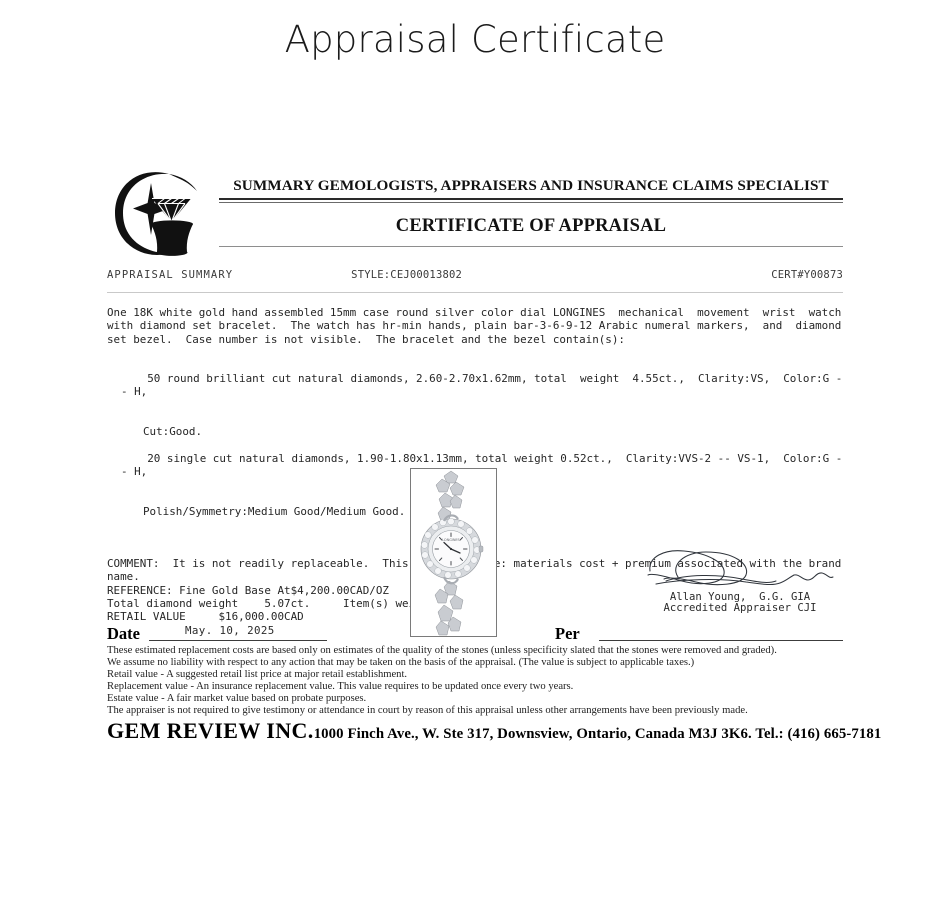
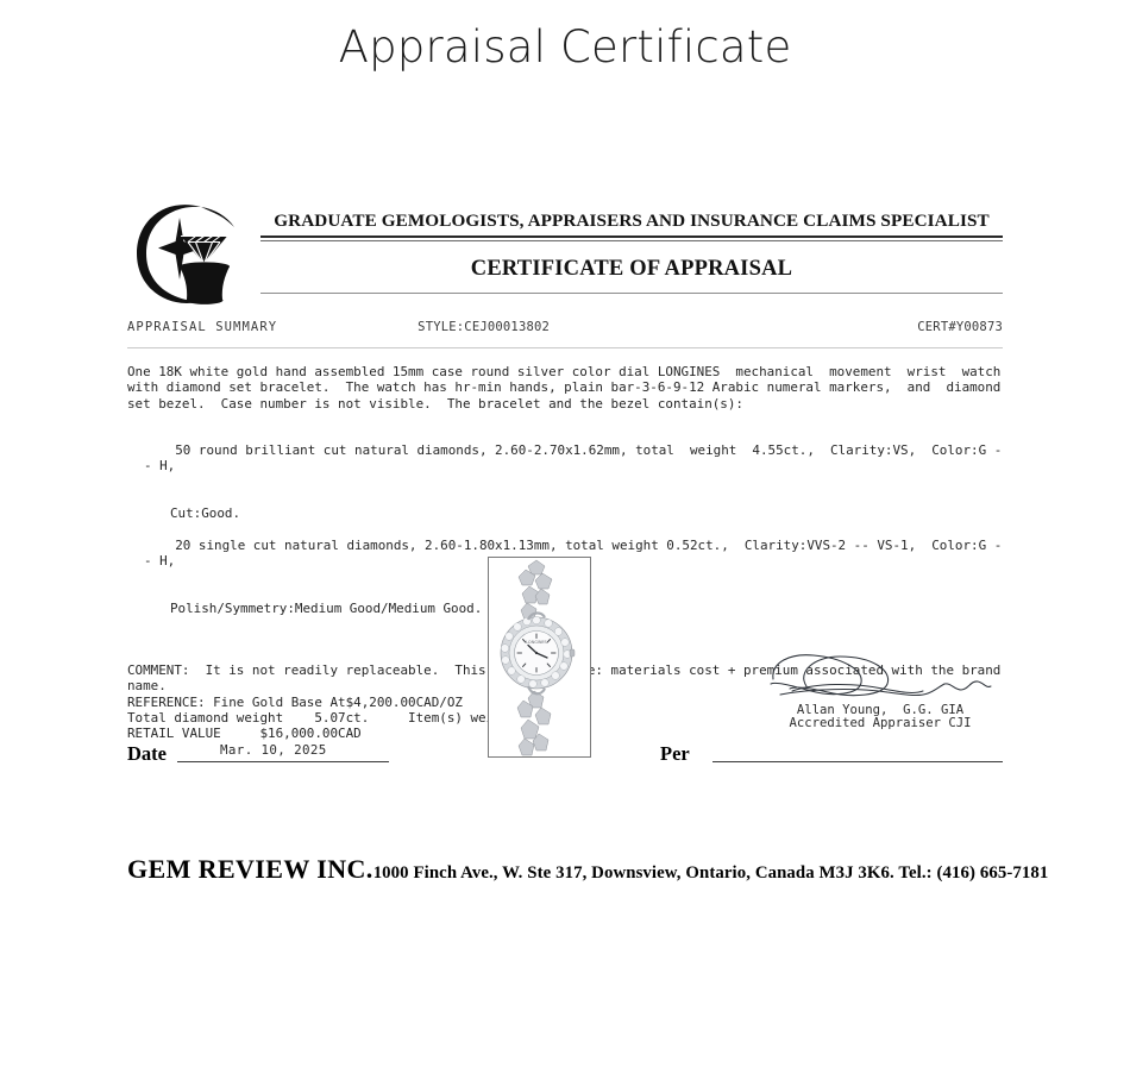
  Appraisal Certificate
- SUMMARY GEMOLOGISTS, APPRAISERS AND INSURANCE CLAIMS SPECIALIST
+ GRADUATE GEMOLOGISTS, APPRAISERS AND INSURANCE CLAIMS SPECIALIST
  CERTIFICATE OF APPRAISAL
  APPRAISAL SUMMARY
  STYLE:CEJ00013802
  CERT#Y00873
  One 18K white gold hand assembled 15mm case round silver color dial LONGINES mechanical movement wrist watch
  with diamond set bracelet. The watch has hr-min hands, plain bar-3-6-9-12 Arabic numeral markers, and diamond
  set bezel. Case number is not visible. The bracelet and the bezel contain(s):
  50 round brilliant cut natural diamonds, 2.60-2.70x1.62mm, total weight 4.55ct., Clarity:VS, Color:G -- H,
  Cut:Good.
- 20 single cut natural diamonds, 1.90-1.80x1.13mm, total weight 0.52ct., Clarity:VVS-2 -- VS-1, Color:G -- H,
+ 20 single cut natural diamonds, 2.60-1.80x1.13mm, total weight 0.52ct., Clarity:VVS-2 -- VS-1, Color:G -- H,
  Polish/Symmetry:Medium Good/Medium Good.
  COMMENT: It is not readily replaceable. Thise: materials cost + premium associted with the brand
  name.
  REFERENCE: Fine Gold Base At$4,200.00CAD/OZ
  Total diamond weight 5.07ct. Item(s) we
  RETAIL VALUE $16,000.00CAD
  Allan Young, G.G. GIA
  Accredited Appraiser CJI
  Date
- May. 10, 2025
+ Mar. 10, 2025
  Per
- These estimated replacement costs are based only on estimates of the quality of the stones (unless specificity slated that the stones were removed and graded).
- We assume no liability with respect to any action that may be taken on the basis of the appraisal. (The value is subject to applicable taxes.)
- Retail value - A suggested retail list price at major retail establishment.
- Replacement value - An insurance replacement value. This value requires to be updated once every two years.
- Estate value - A fair market value based on probate purposes.
- The appraiser is not required to give testimony or attendance in court by reason of this appraisal unless other arrangements have been previously made.
  GEM REVIEW INC.1000 Finch Ave., W. Ste 317, Downsview, Ontario, Canada M3J 3K6. Tel.: (416) 665-7181
